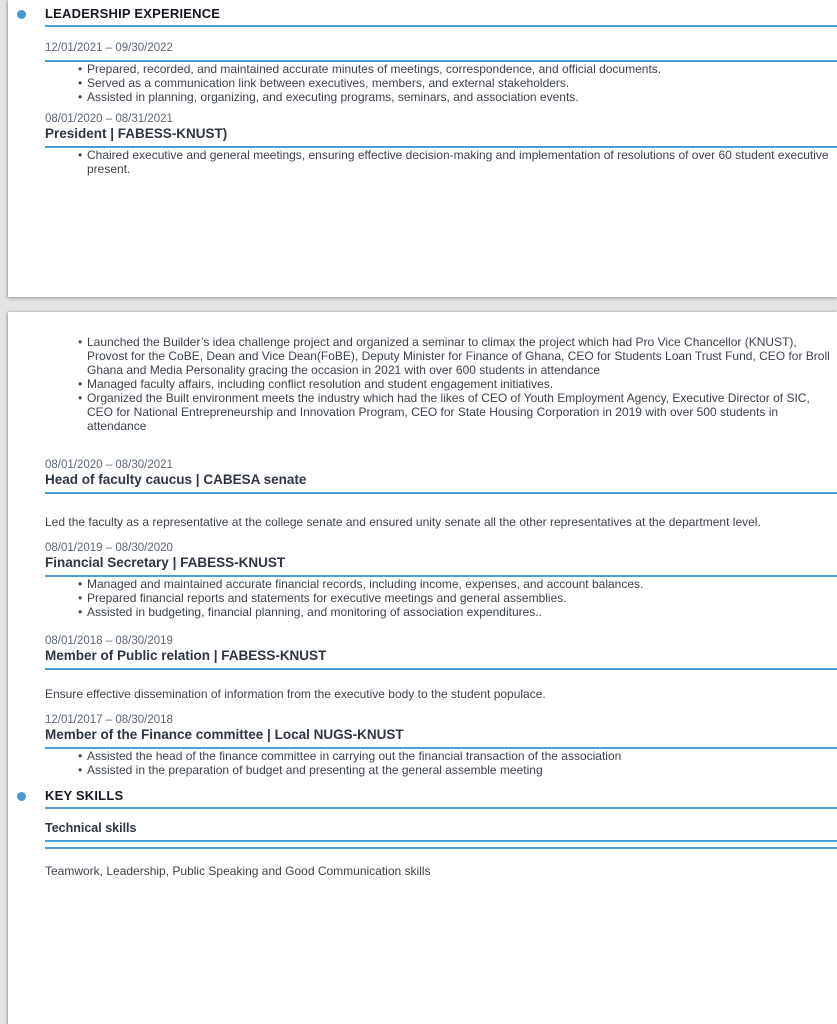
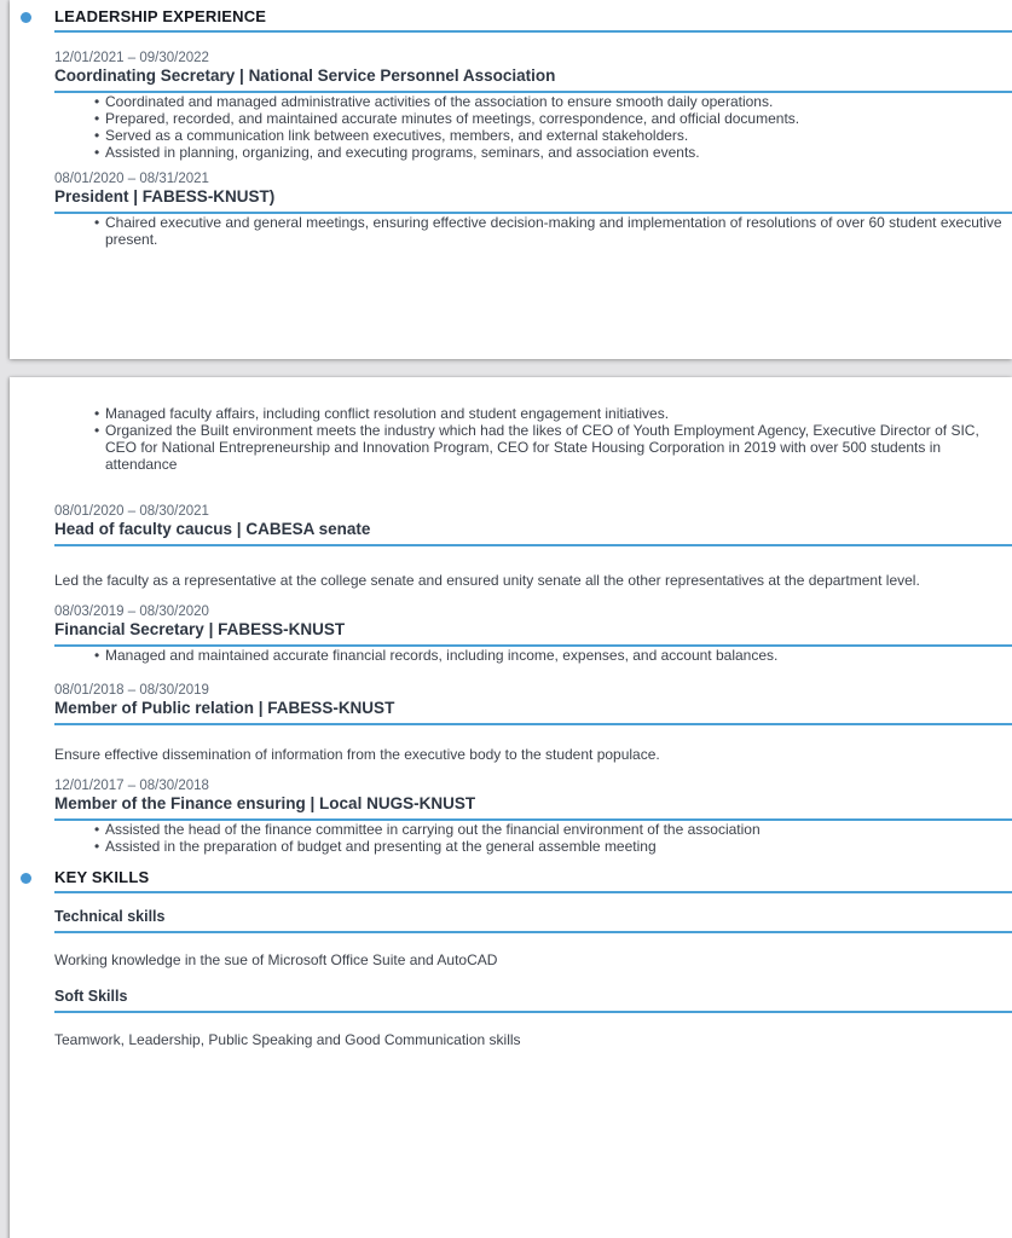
  LEADERSHIP EXPERIENCE
  12/01/2021 – 09/30/2022
+ Coordinating Secretary | National Service Personnel Association
+ Coordinated and managed administrative activities of the association to ensure smooth daily operations.
  Prepared, recorded, and maintained accurate minutes of meetings, correspondence, and official documents.
  Served as a communication link between executives, members, and external stakeholders.
  Assisted in planning, organizing, and executing programs, seminars, and association events.
  08/01/2020 – 08/31/2021
  President | FABESS-KNUST)
  Chaired executive and general meetings, ensuring effective decision-making and implementation of resolutions of over 60 student executive present.
- Launched the Builder’s idea challenge project and organized a seminar to climax the project which had Pro Vice Chancellor (KNUST), Provost for the CoBE, Dean and Vice Dean(FoBE), Deputy Minister for Finance of Ghana, CEO for Students Loan Trust Fund, CEO for Broll Ghana and Media Personality gracing the occasion in 2021 with over 600 students in attendance
  Managed faculty affairs, including conflict resolution and student engagement initiatives.
  Organized the Built environment meets the industry which had the likes of CEO of Youth Employment Agency, Executive Director of SIC, CEO for National Entrepreneurship and Innovation Program, CEO for State Housing Corporation in 2019 with over 500 students in attendance
  08/01/2020 – 08/30/2021
  Head of faculty caucus | CABESA senate
  Led the faculty as a representative at the college senate and ensured unity senate all the other representatives at the department level.
- 08/01/2019 – 08/30/2020
+ 08/03/2019 – 08/30/2020
  Financial Secretary | FABESS-KNUST
  Managed and maintained accurate financial records, including income, expenses, and account balances.
- Prepared financial reports and statements for executive meetings and general assemblies.
- Assisted in budgeting, financial planning, and monitoring of association expenditures..
  08/01/2018 – 08/30/2019
  Member of Public relation | FABESS-KNUST
  Ensure effective dissemination of information from the executive body to the student populace.
  12/01/2017 – 08/30/2018
- Member of the Finance committee | Local NUGS-KNUST
+ Member of the Finance ensuring | Local NUGS-KNUST
- Assisted the head of the finance committee in carrying out the financial transaction of the association
+ Assisted the head of the finance committee in carrying out the financial environment of the association
  Assisted in the preparation of budget and presenting at the general assemble meeting
  KEY SKILLS
  Technical skills
+ Working knowledge in the sue of Microsoft Office Suite and AutoCAD
+ Soft Skills
  Teamwork, Leadership, Public Speaking and Good Communication skills
